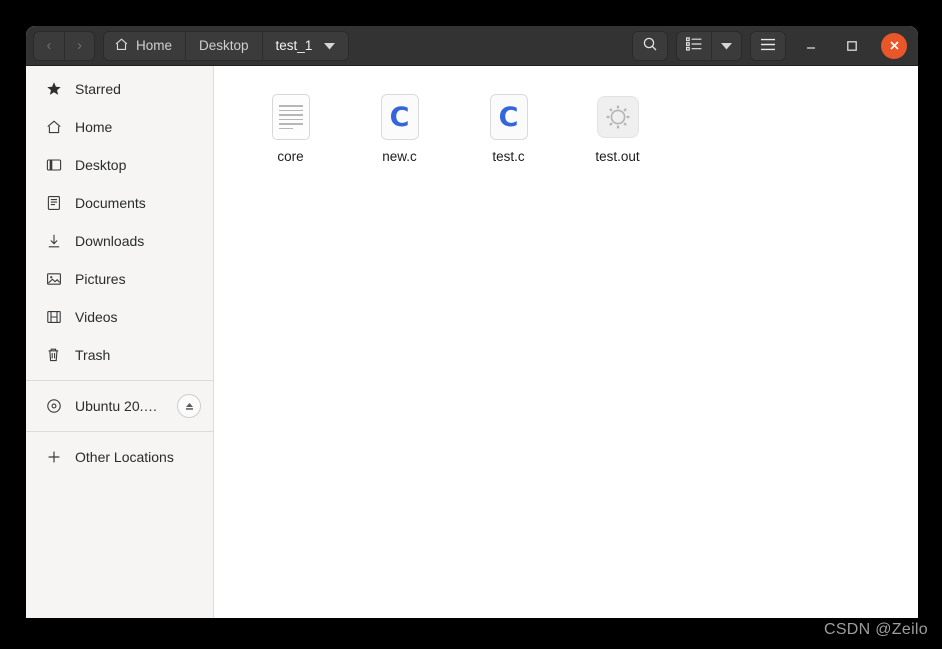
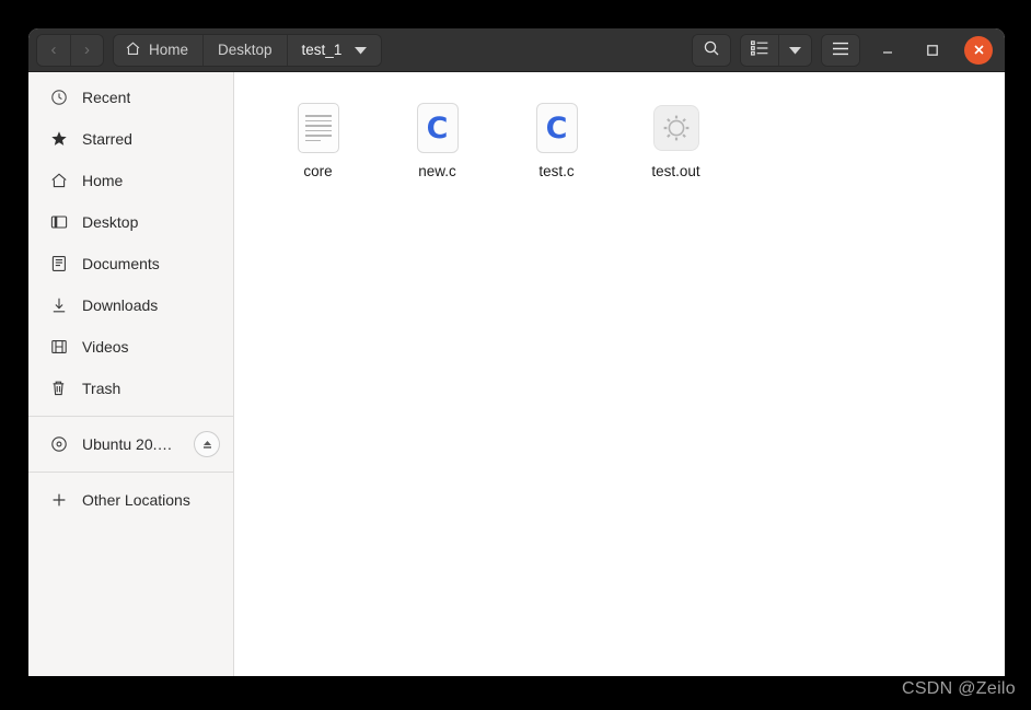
  ‹
  ›
  Home
  Desktop
  test_1
+ Recent
  Starred
  Home
  Desktop
  Documents
  Downloads
- Pictures
  Videos
  Trash
  Ubuntu 20.0…
  Other Locations
  core
  C
  new.c
  C
  test.c
  test.out
  CSDN @Zeilo
